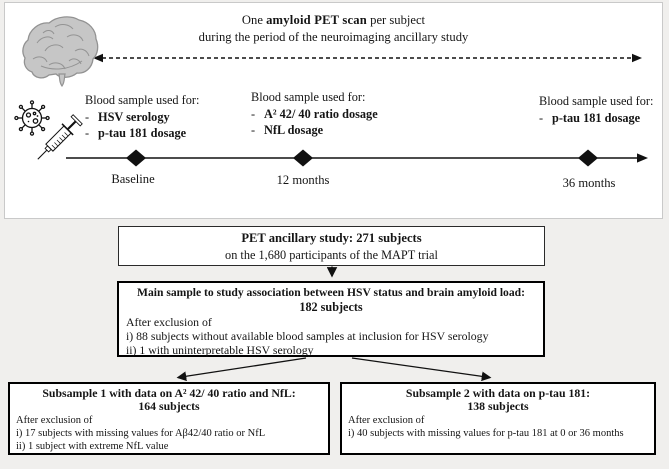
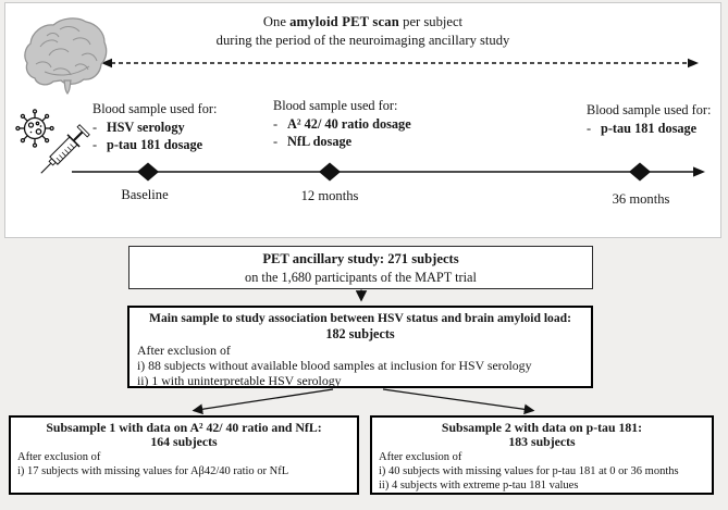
  One amyloid PET scan per subject
  during the period of the neuroimaging ancillary study
  Blood sample used for:
  -
  HSV serology
  -
  p-tau 181 dosage
  Blood sample used for:
  -
  A² 42/ 40 ratio dosage
  -
  NfL dosage
  Blood sample used for:
  -
  p-tau 181 dosage
  Baseline
  12 months
  36 months
  PET ancillary study: 271 subjects
  on the 1,680 participants of the MAPT trial
  Main sample to study association between HSV status and brain amyloid load:
  182 subjects
  After exclusion of
  i) 88 subjects without available blood samples at inclusion for HSV serology
  ii) 1 with uninterpretable HSV serology
  Subsample 1 with data on A² 42/ 40 ratio and NfL:
  164 subjects
  After exclusion of
  i) 17 subjects with missing values for Aβ42/40 ratio or NfL
- ii) 1 subject with extreme NfL value
  Subsample 2 with data on p-tau 181:
- 138 subjects
+ 183 subjects
  After exclusion of
  i) 40 subjects with missing values for p-tau 181 at 0 or 36 months
+ ii) 4 subjects with extreme p-tau 181 values
